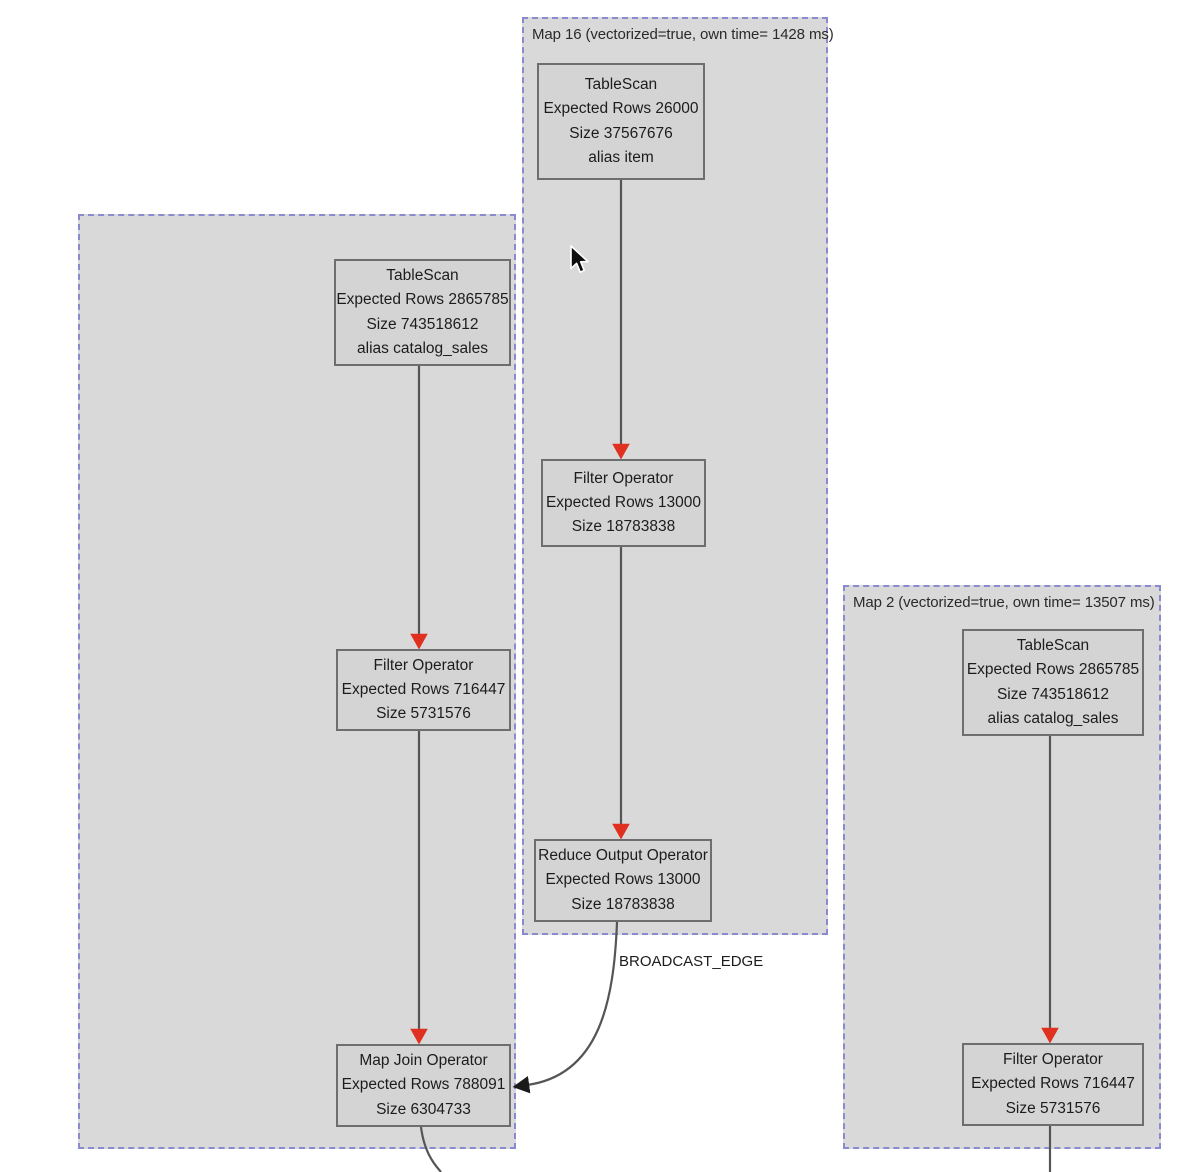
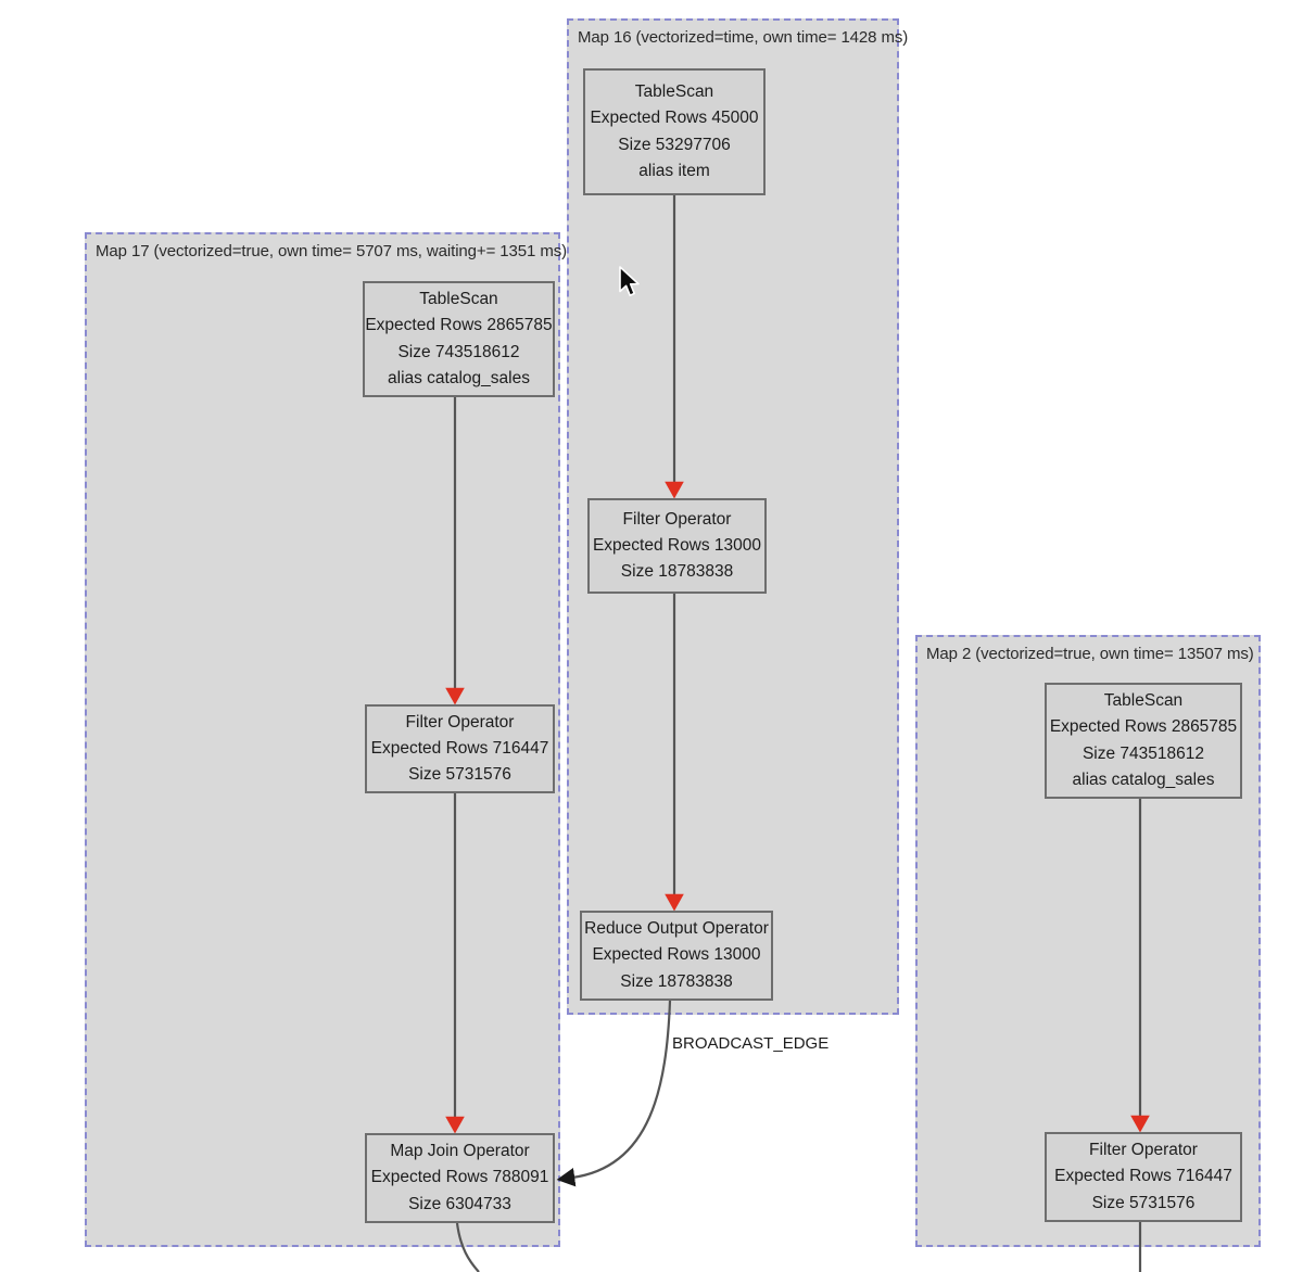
- Map 16 (vectorized=true, own time= 1428 ms)
+ Map 16 (vectorized=time, own time= 1428 ms)
+ Map 17 (vectorized=true, own time= 5707 ms, waiting+= 1351 ms)
  Map 2 (vectorized=true, own time= 13507 ms)
  TableScan
- Expected Rows 26000
+ Expected Rows 45000
- Size 37567676
+ Size 53297706
  alias item
  Filter Operator
  Expected Rows 13000
  Size 18783838
  Reduce Output Operator
  Expected Rows 13000
  Size 18783838
  TableScan
  Expected Rows 2865785
  Size 743518612
  alias catalog_sales
  Filter Operator
  Expected Rows 716447
  Size 5731576
  Map Join Operator
  Expected Rows 788091
  Size 6304733
  TableScan
  Expected Rows 2865785
  Size 743518612
  alias catalog_sales
  Filter Operator
  Expected Rows 716447
  Size 5731576
  BROADCAST_EDGE
